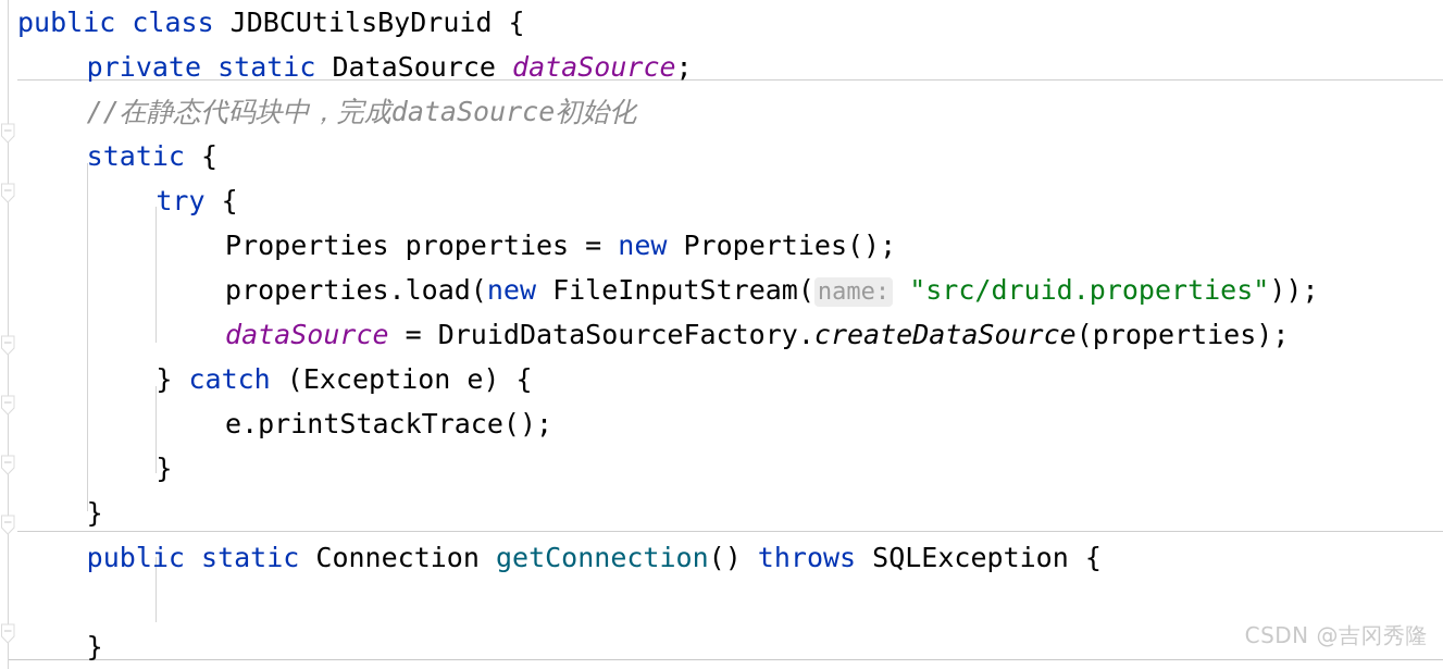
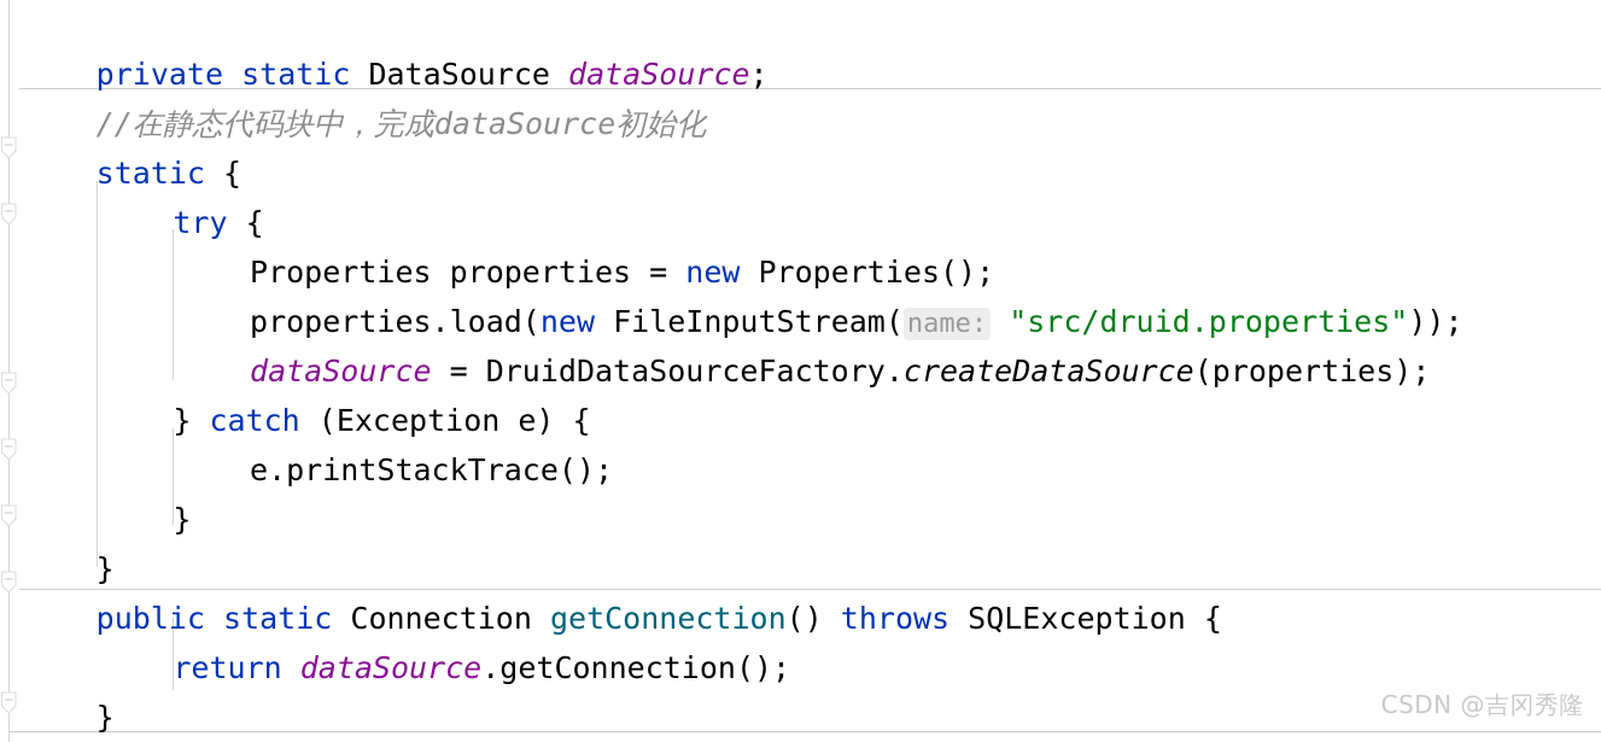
- public class JDBCUtilsByDruid {
  private static DataSource dataSource;
  //在静态代码块中，完成dataSource初始化
  static {
  try {
  Properties properties = new Properties();
  properties.load(new FileInputStream(name: "src/druid.properties"));
  dataSource = DruidDataSourceFactory.createDataSource(properties);
  } catch (Exception e) {
  e.printStackTrace();
  }
  }
  public static Connection getConnection() throws SQLException {
+ return dataSource.getConnection();
  }
  CSDN @吉冈秀隆
